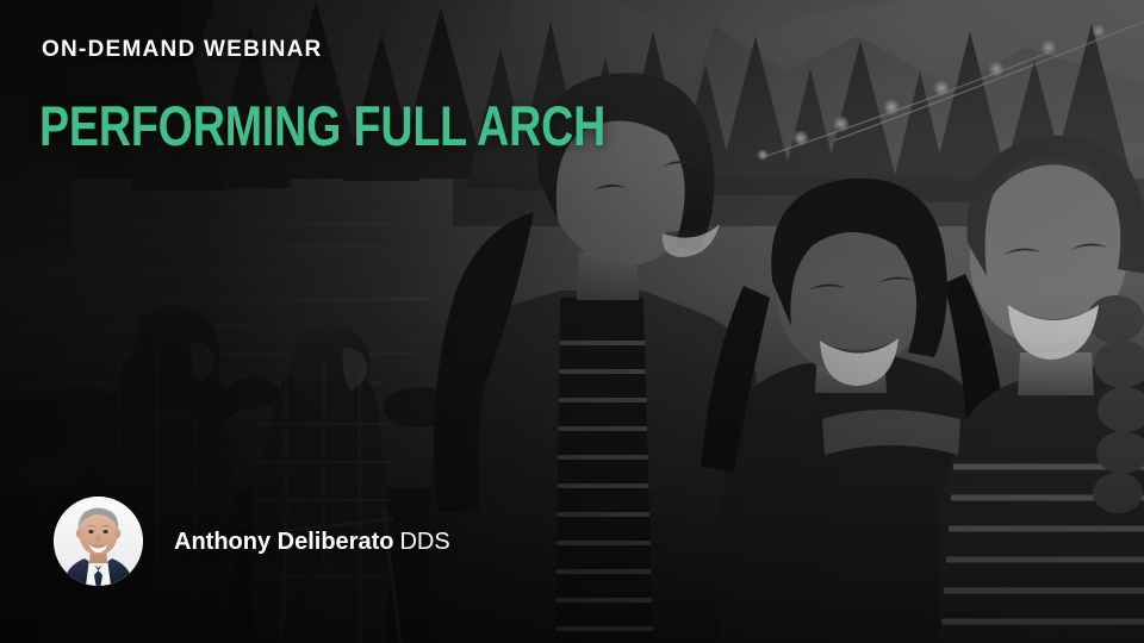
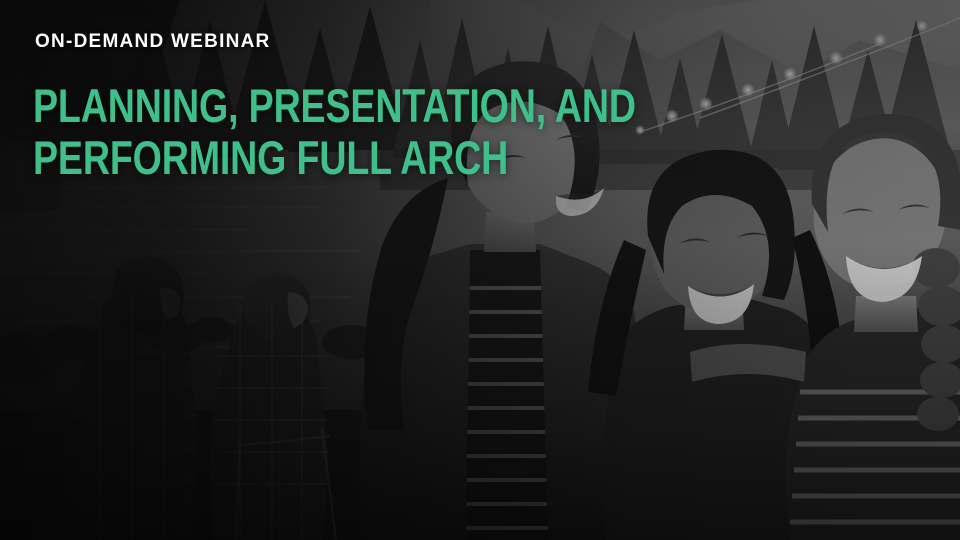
  ON-DEMAND WEBINAR
+ PLANNING, PRESENTATION, AND
  PERFORMING FULL ARCH
- Anthony Deliberato DDS
